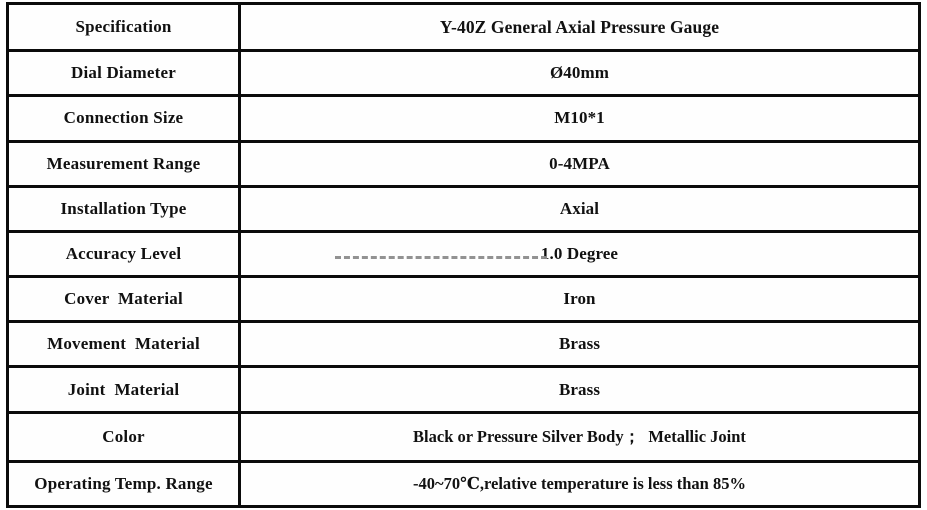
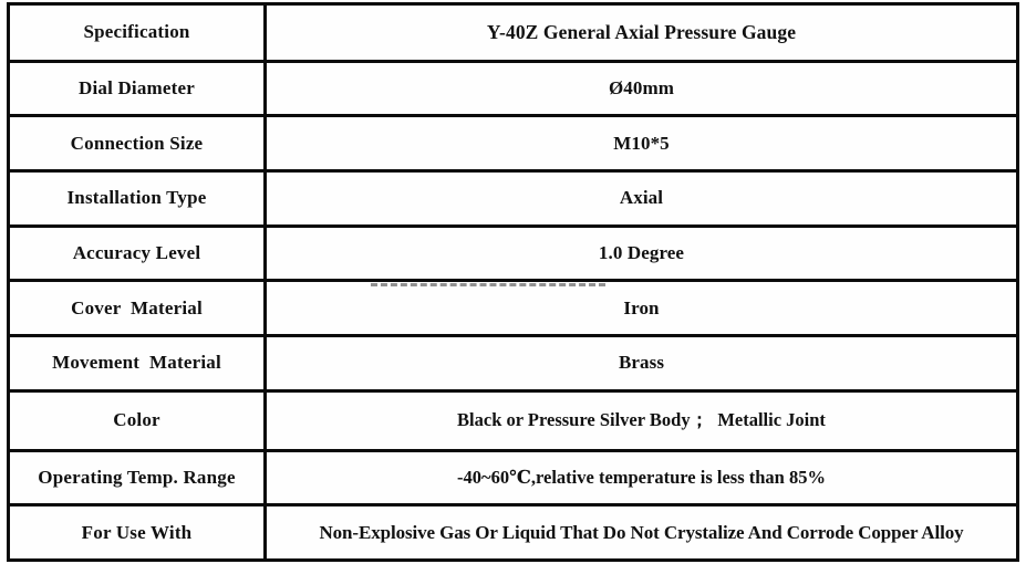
  Specification	Y-40Z General Axial Pressure Gauge
  Dial Diameter	Ø40mm
- Connection Size	M10*1
+ Connection Size	M10*5
- Measurement Range	0-4MPA
  Installation Type	Axial
  Accuracy Level	1.0 Degree
  Cover Material	Iron
  Movement Material	Brass
- Joint Material	Brass
  Color	Black or Pressure Silver Body； Metallic Joint
- Operating Temp. Range	-40~70℃,relative temperature is less than 85%
+ Operating Temp. Range	-40~60℃,relative temperature is less than 85%
+ For Use With	Non-Explosive Gas Or Liquid That Do Not Crystalize And Corrode Copper Alloy
